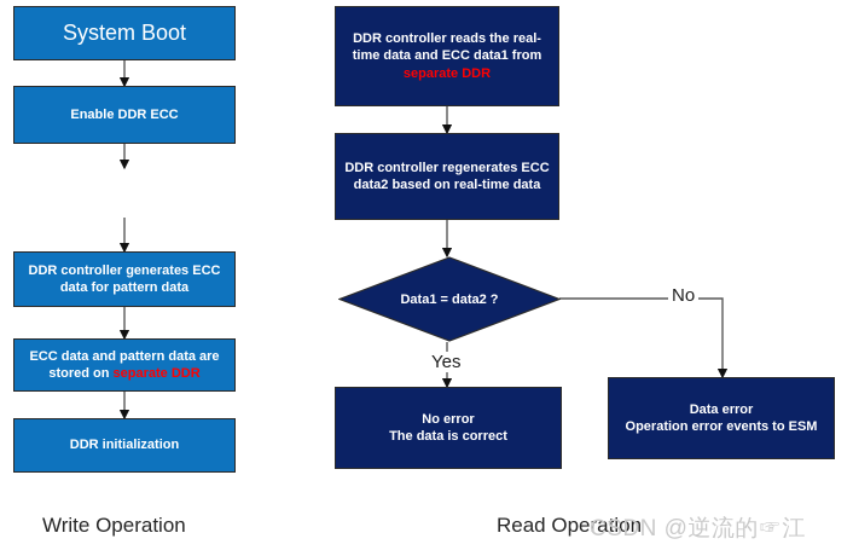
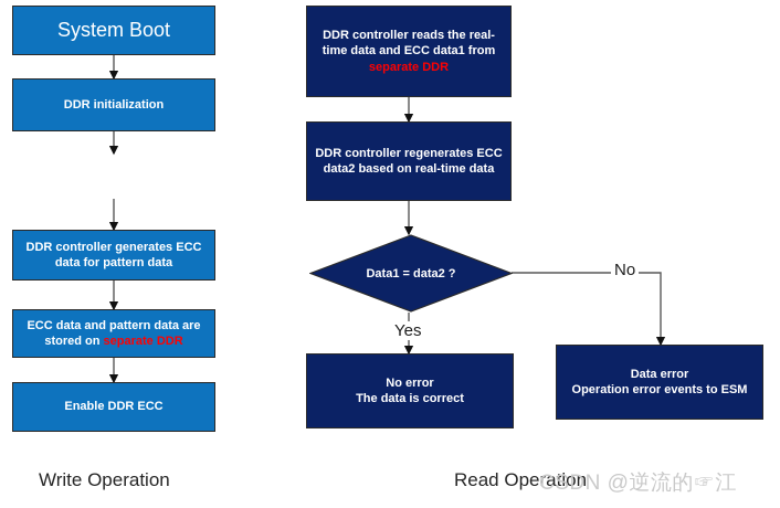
  System Boot
- Enable DDR ECC
+ DDR initialization
  DDR controller generates ECC data for pattern data
  ECC data and pattern data are stored on separate DDR
- DDR initialization
+ Enable DDR ECC
  Write Operation
  DDR controller reads the real-time data and ECC data1 from separate DDR
  DDR controller regenerates ECC data2 based on real-time data
  Data1 = data2 ?
  No error
  The data is correct
  Data error
  Operation error events to ESM
  Yes
  No
  Read Operation
  CSDN @逆流的☞江
